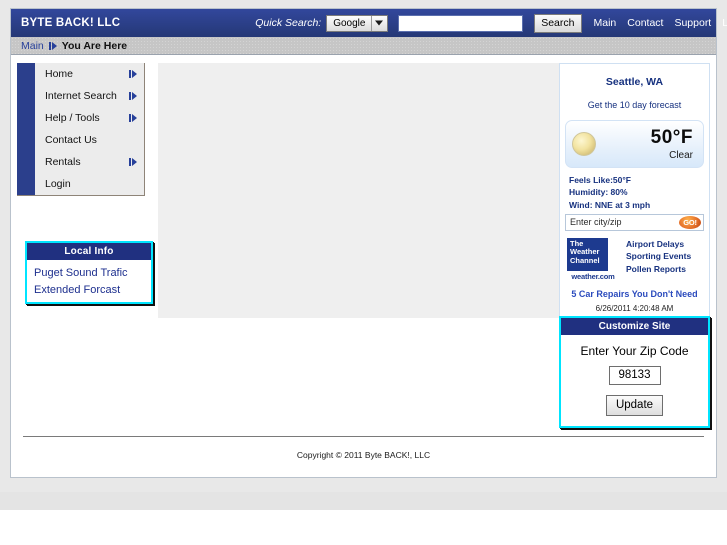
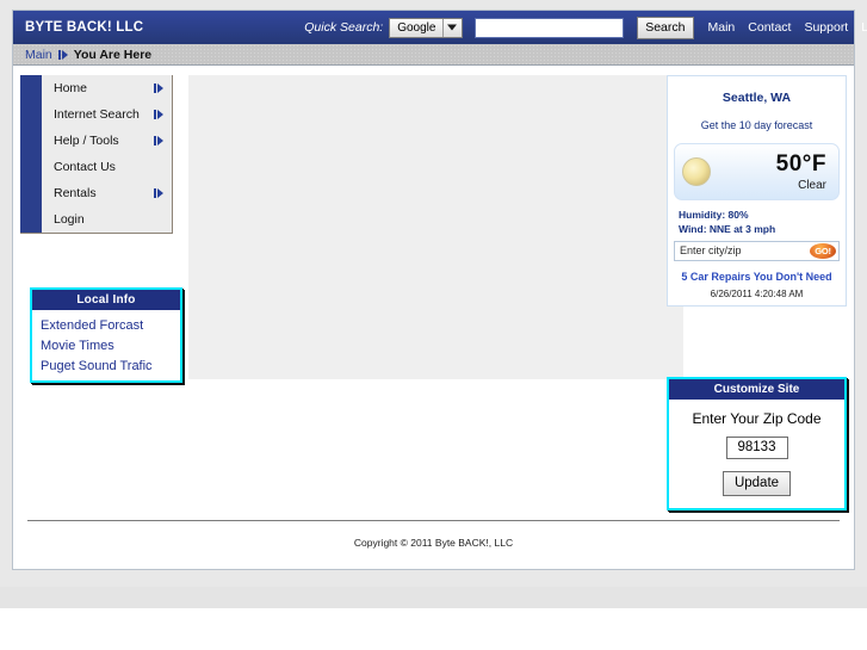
  BYTE BACK! LLC
  Quick Search:
  Google
  Search
  Main
  Contact
  Support
  Main
  You Are Here
  Home
  Internet Search
  Help / Tools
  Contact Us
  Rentals
  Login
  Local Info
- Puget Sound Trafic
+ Extended Forcast
+ Movie Times
- Extended Forcast
+ Puget Sound Trafic
  Seattle, WA
  Get the 10 day forecast
  50°F
  Clear
- Feels Like:50°F
  Humidity: 80%
  Wind: NNE at 3 mph
  Enter city/zip
  GO!
- The
- Weather
- Channel
- weather.com
- Airport Delays
- Sporting Events
- Pollen Reports
  5 Car Repairs You Don't Need
  6/26/2011 4:20:48 AM
  Customize Site
  Enter Your Zip Code
  98133
  Update
  Copyright © 2011 Byte BACK!, LLC
